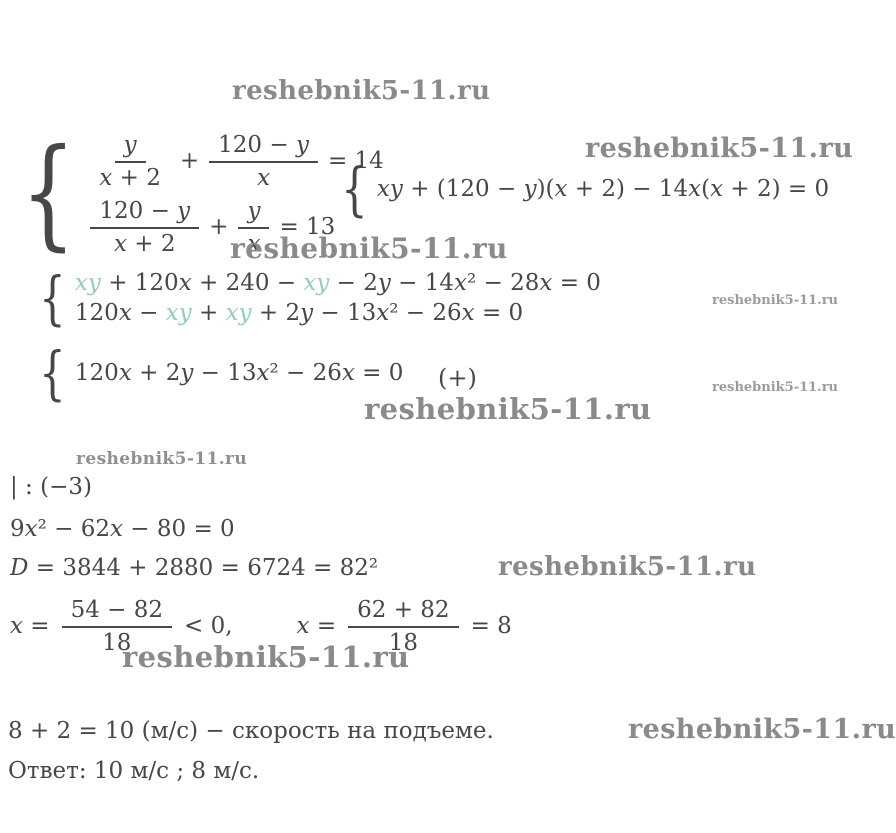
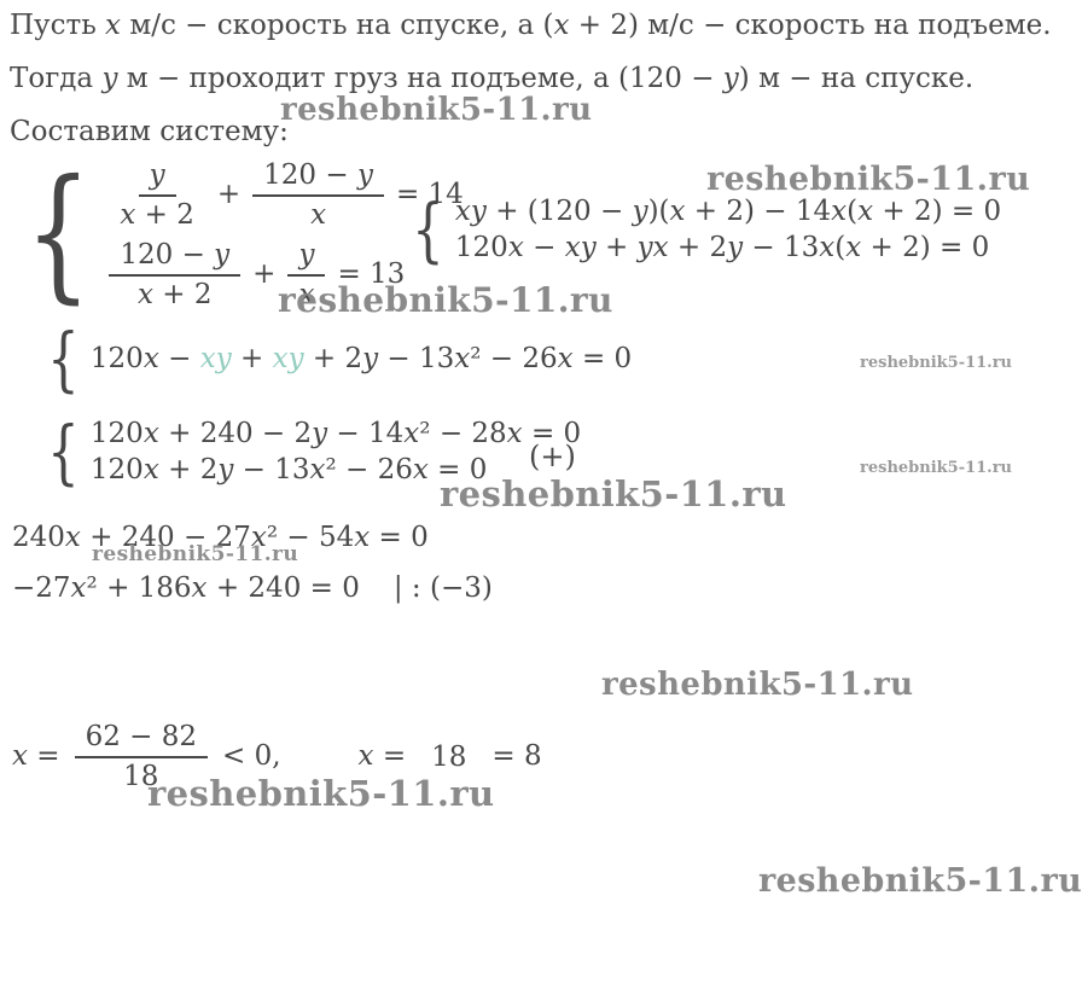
+ Пусть x м/с − скорость на спуске, а (x + 2) м/с − скорость на подъеме.
+ Тогда y м − проходит груз на подъеме, а (120 − y) м − на спуске.
+ Составим систему:
  {
  y
  x + 2
  +
  120 − y
  x
  = 14
  120 − y
  x + 2
  +
  y
  x
  = 13
  {
  xy + (120 − y)(x + 2) − 14x(x + 2) = 0
+ 120x − xy + yx + 2y − 13x(x + 2) = 0
  {
- xy + 120x + 240 − xy − 2y − 14x² − 28x = 0
  120x − xy + xy + 2y − 13x² − 26x = 0
  {
+ 120x + 240 − 2y − 14x² − 28x = 0
  120x + 2y − 13x² − 26x = 0
  (+)
+ 240x + 240 − 27x² − 54x = 0
+ −27x² + 186x + 240 = 0
  | : (−3)
- 9x² − 62x − 80 = 0
- D = 3844 + 2880 = 6724 = 82²
  x =
- 54 − 82
+ 62 − 82
  18
  < 0,
  x =
- 62 + 82
  18
  = 8
- 8 + 2 = 10 (м/с) − скорость на подъеме.
- Ответ: 10 м/с ; 8 м/с.
  reshebnik5-11.ru
  reshebnik5-11.ru
  reshebnik5-11.ru
  reshebnik5-11.ru
  reshebnik5-11.ru
  reshebnik5-11.ru
  reshebnik5-11.ru
  reshebnik5-11.ru
  reshebnik5-11.ru
  reshebnik5-11.ru
